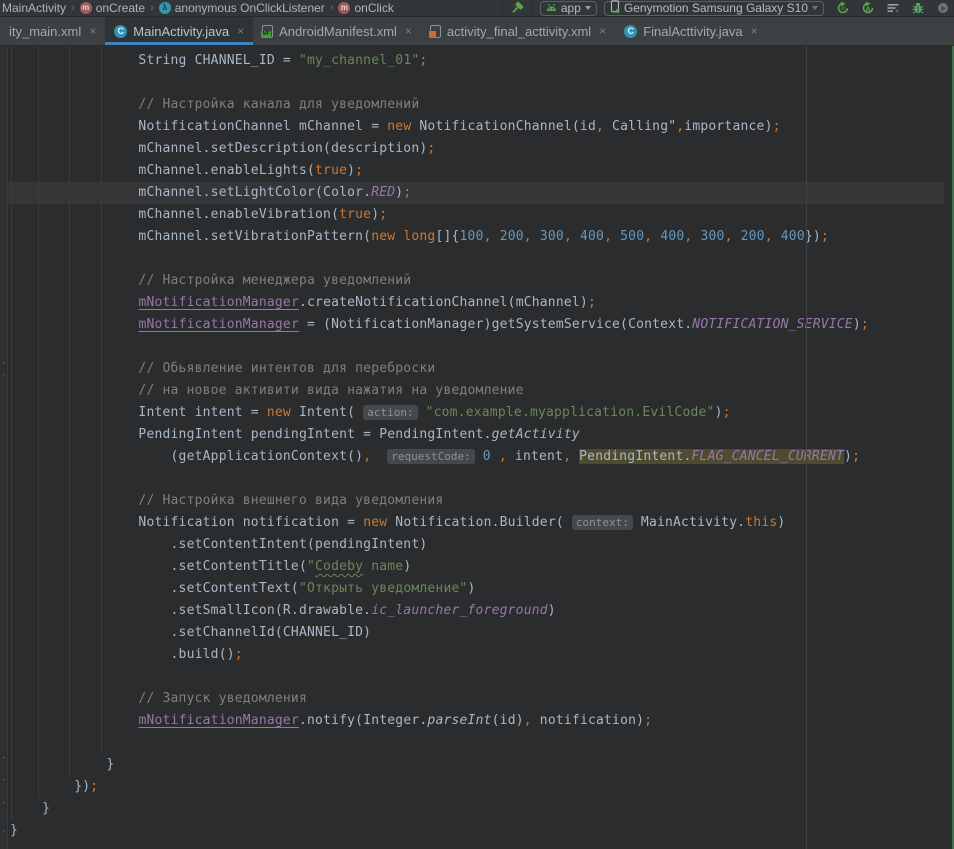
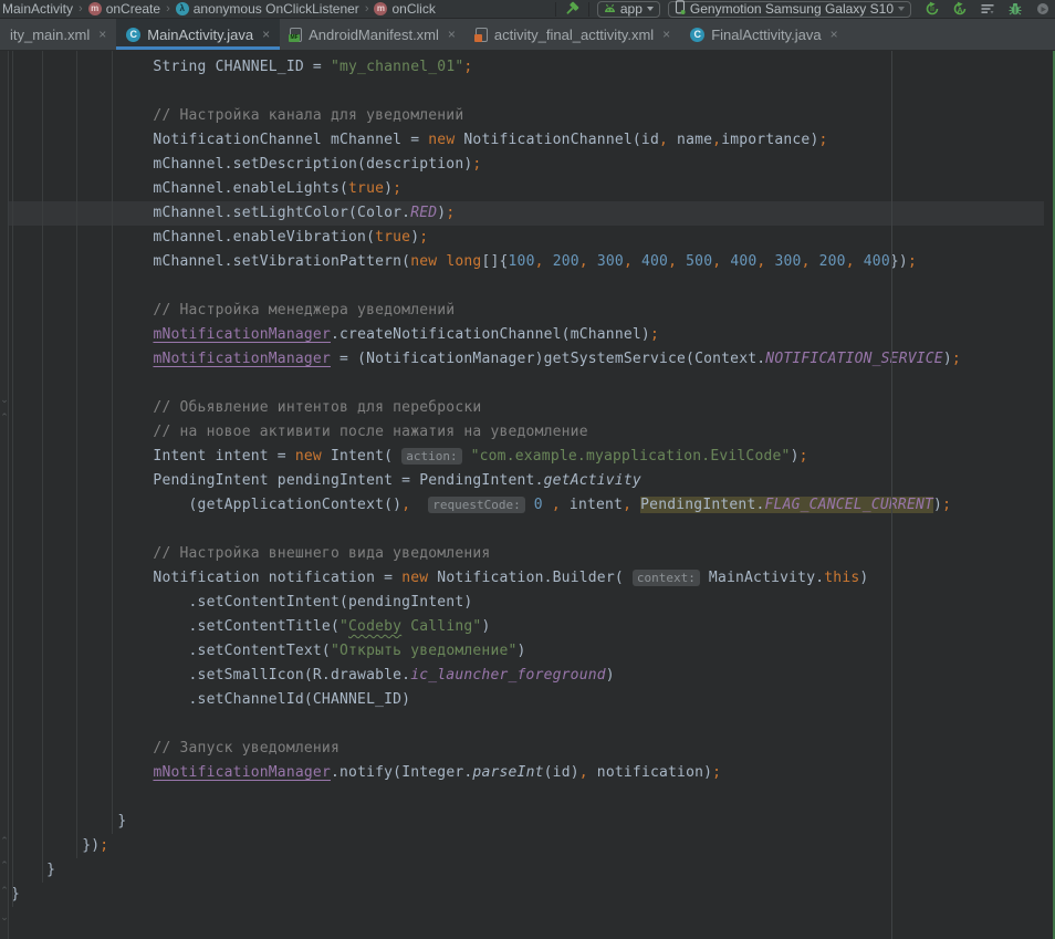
  MainActivity
  ›
  m
  onCreate
  ›
  λ
  anonymous OnClickListener
  ›
  m
  onClick
  app
  Genymotion Samsung Galaxy S10
  ity_main.xml
  ×
  C
  MainActivity.java
  ×
  AndroidManifest.xml
  ×
  activity_final_acttivity.xml
  ×
  C
  FinalActtivity.java
  ×
  ⌄
  ⌃
  ⌃
  ⌃
  ⌃
  ⌄
  String CHANNEL_ID = "my_channel_01";
  // Настройка канала для уведомлений
- NotificationChannel mChannel = new NotificationChannel(id, Calling",importance);
+ NotificationChannel mChannel = new NotificationChannel(id, name,importance);
  mChannel.setDescription(description);
  mChannel.enableLights(true);
  mChannel.setLightColor(Color.RED);
  mChannel.enableVibration(true);
  mChannel.setVibrationPattern(new long[]{100, 200, 300, 400, 500, 400, 300, 200, 400});
  // Настройка менеджера уведомлений
  mNotificationManager.createNotificationChannel(mChannel);
  mNotificationManager = (NotificationManager)getSystemService(Context.NOTIFICATION_SERVICE);
  // Обьявление интентов для переброски
- // на новое активити вида нажатия на уведомление
+ // на новое активити после нажатия на уведомление
  Intent intent = new Intent( action: "com.example.myapplication.EvilCode");
  PendingIntent pendingIntent = PendingIntent.getActivity
  (getApplicationContext(), requestCode: 0 , intent, PendingIntent.FLAG_CANCEL_CURRENT);
  // Настройка внешнего вида уведомления
  Notification notification = new Notification.Builder( context: MainActivity.this)
  .setContentIntent(pendingIntent)
- .setContentTitle("Codeby name)
+ .setContentTitle("Codeby Calling")
  .setContentText("Открыть уведомление")
  .setSmallIcon(R.drawable.ic_launcher_foreground)
  .setChannelId(CHANNEL_ID)
- .build();
  // Запуск уведомления
  mNotificationManager.notify(Integer.parseInt(id), notification);
  }
  });
  }
  }
